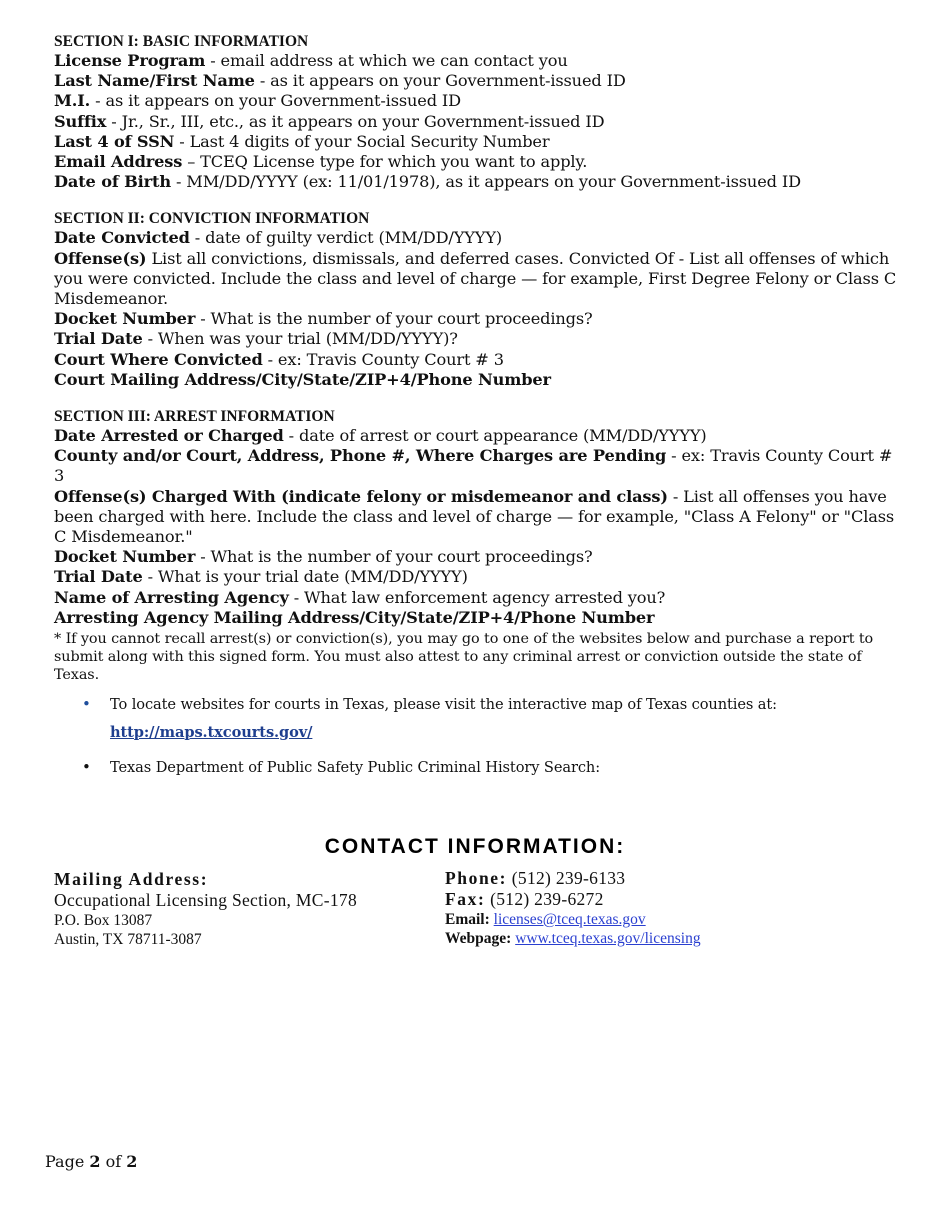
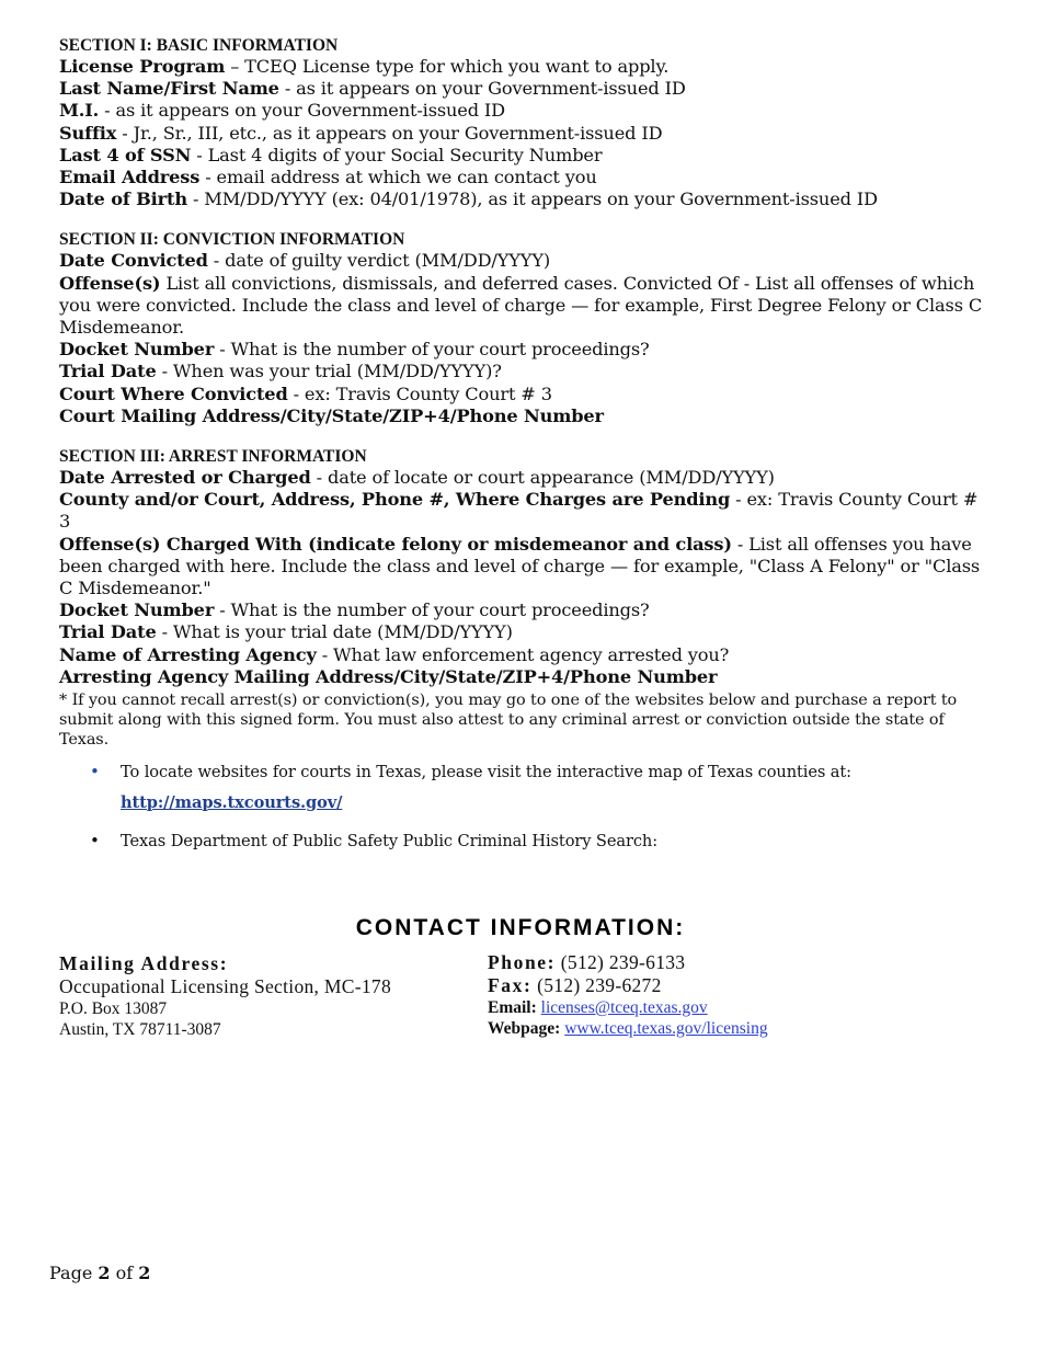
  SECTION I: BASIC INFORMATION
- License Program - email address at which we can contact you
+ License Program – TCEQ License type for which you want to apply.
  Last Name/First Name - as it appears on your Government-issued ID
  M.I. - as it appears on your Government-issued ID
  Suffix - Jr., Sr., III, etc., as it appears on your Government-issued ID
  Last 4 of SSN - Last 4 digits of your Social Security Number
- Email Address – TCEQ License type for which you want to apply.
+ Email Address - email address at which we can contact you
- Date of Birth - MM/DD/YYYY (ex: 11/01/1978), as it appears on your Government-issued ID
+ Date of Birth - MM/DD/YYYY (ex: 04/01/1978), as it appears on your Government-issued ID
  SECTION II: CONVICTION INFORMATION
  Date Convicted - date of guilty verdict (MM/DD/YYYY)
  Offense(s) List all convictions, dismissals, and deferred cases. Convicted Of - List all offenses of which you were convicted. Include the class and level of charge — for example, First Degree Felony or Class C Misdemeanor.
  Docket Number - What is the number of your court proceedings?
  Trial Date - When was your trial (MM/DD/YYYY)?
  Court Where Convicted - ex: Travis County Court # 3
  Court Mailing Address/City/State/ZIP+4/Phone Number
  SECTION III: ARREST INFORMATION
- Date Arrested or Charged - date of arrest or court appearance (MM/DD/YYYY)
+ Date Arrested or Charged - date of locate or court appearance (MM/DD/YYYY)
  County and/or Court, Address, Phone #, Where Charges are Pending - ex: Travis County Court # 3
  Offense(s) Charged With (indicate felony or misdemeanor and class) - List all offenses you have been charged with here. Include the class and level of charge — for example, "Class A Felony" or "Class C Misdemeanor."
  Docket Number - What is the number of your court proceedings?
  Trial Date - What is your trial date (MM/DD/YYYY)
  Name of Arresting Agency - What law enforcement agency arrested you?
  Arresting Agency Mailing Address/City/State/ZIP+4/Phone Number
  * If you cannot recall arrest(s) or conviction(s), you may go to one of the websites below and purchase a report to submit along with this signed form. You must also attest to any criminal arrest or conviction outside the state of Texas.
  •
  To locate websites for courts in Texas, please visit the interactive map of Texas counties at:
  http://maps.txcourts.gov/
  •
  Texas Department of Public Safety Public Criminal History Search:
  CONTACT INFORMATION:
  Mailing Address:
  Occupational Licensing Section, MC-178
  P.O. Box 13087
  Austin, TX 78711-3087
  Phone: (512) 239-6133
  Fax: (512) 239-6272
  Email: licenses@tceq.texas.gov
  Webpage: www.tceq.texas.gov/licensing
  Page 2 of 2
